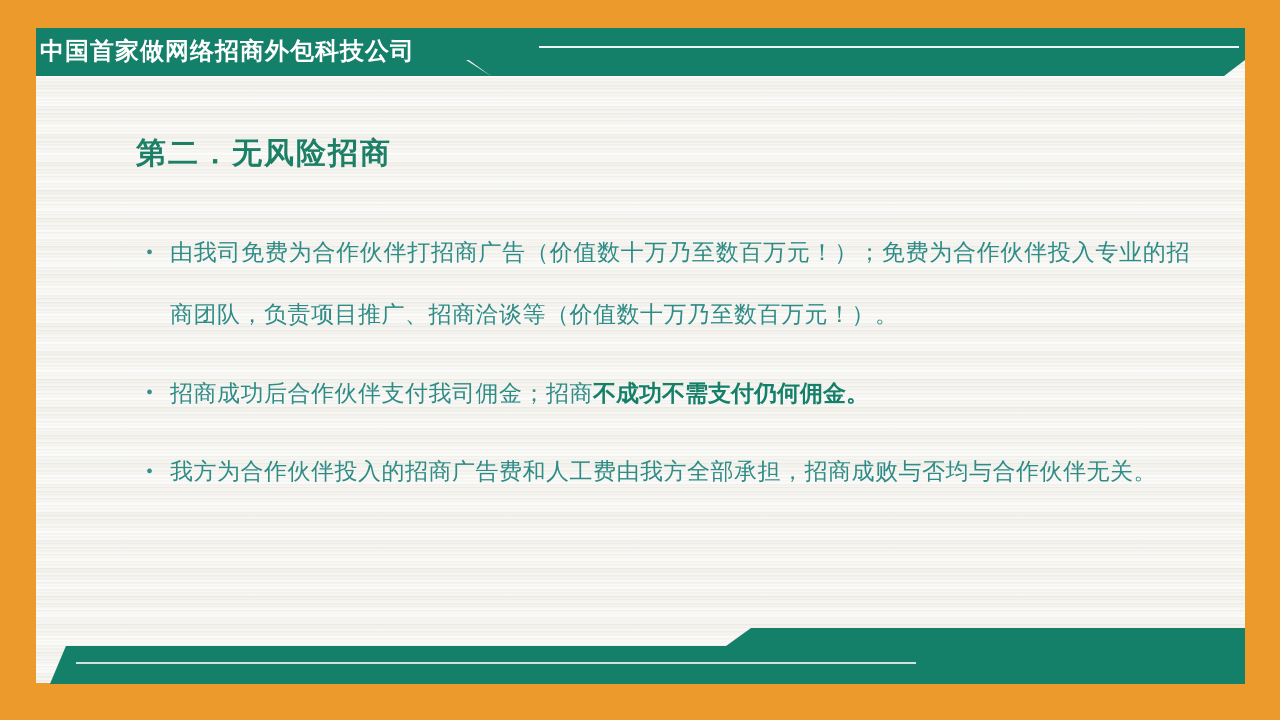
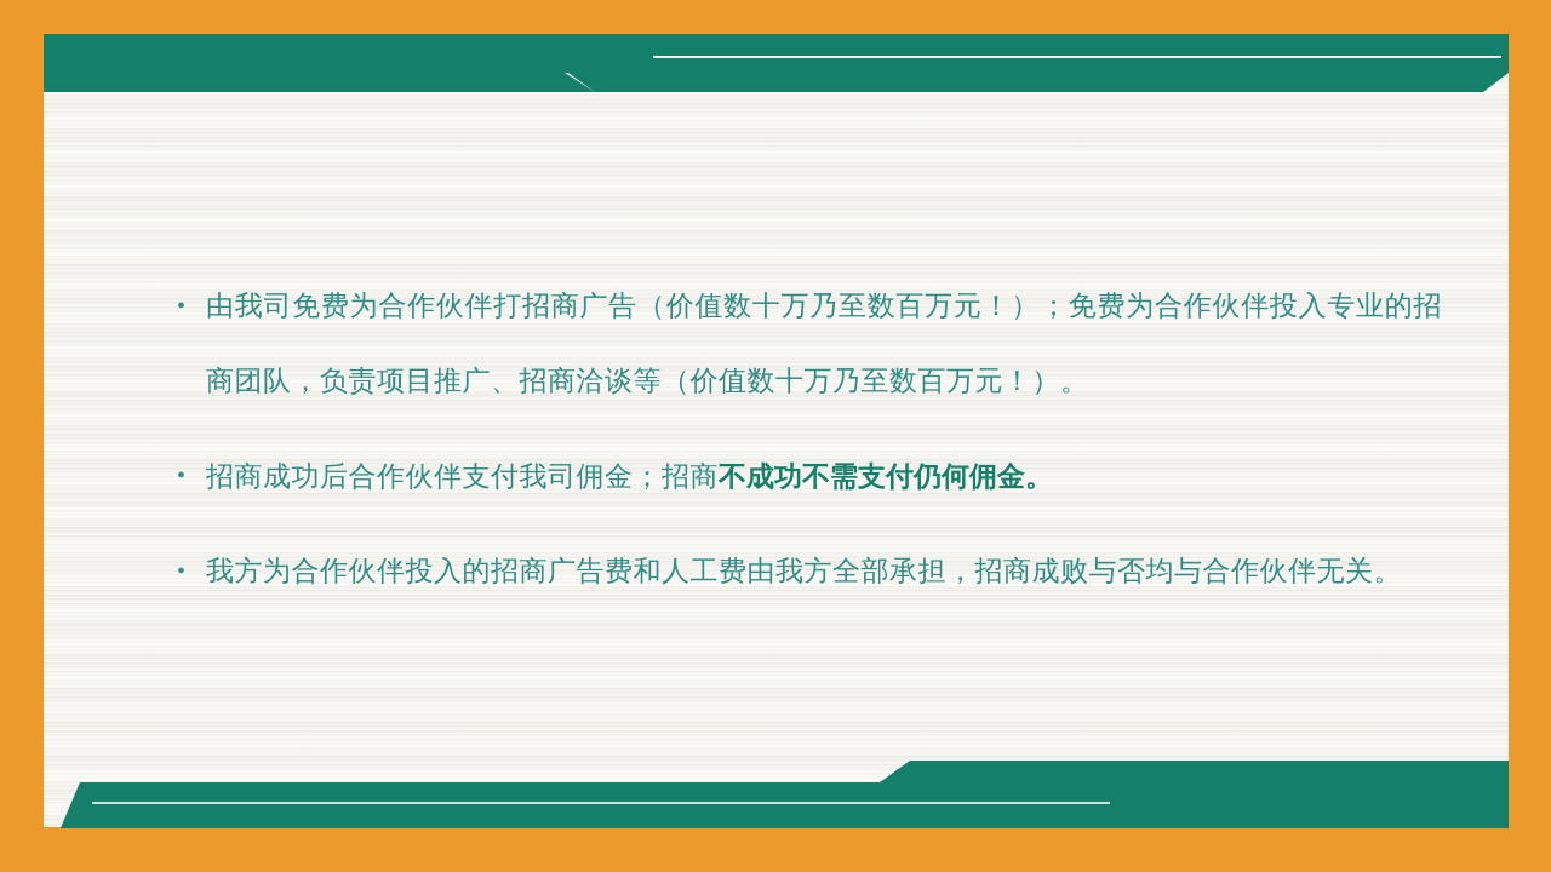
- 中国首家做网络招商外包科技公司
- 第二．无风险招商
  •
  由我司免费为合作伙伴打招商广告（价值数十万乃至数百万元！）；免费为合作伙伴投入专业的招商团队，负责项目推广、招商洽谈等（价值数十万乃至数百万元！）。
  •
  招商成功后合作伙伴支付我司佣金；招商不成功不需支付仍何佣金。
  •
  我方为合作伙伴投入的招商广告费和人工费由我方全部承担，招商成败与否均与合作伙伴无关。
